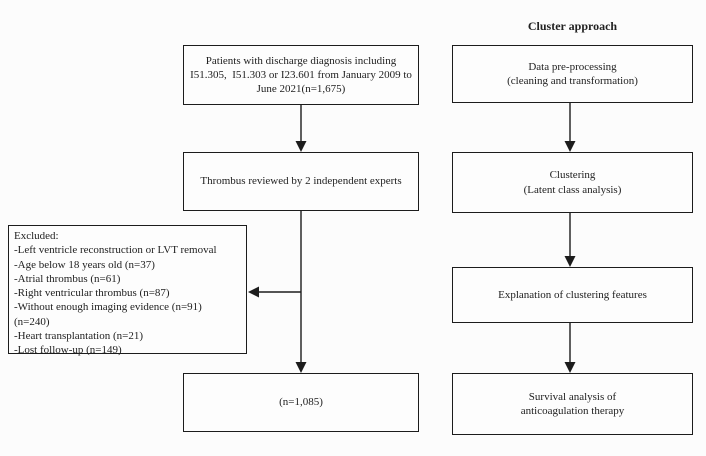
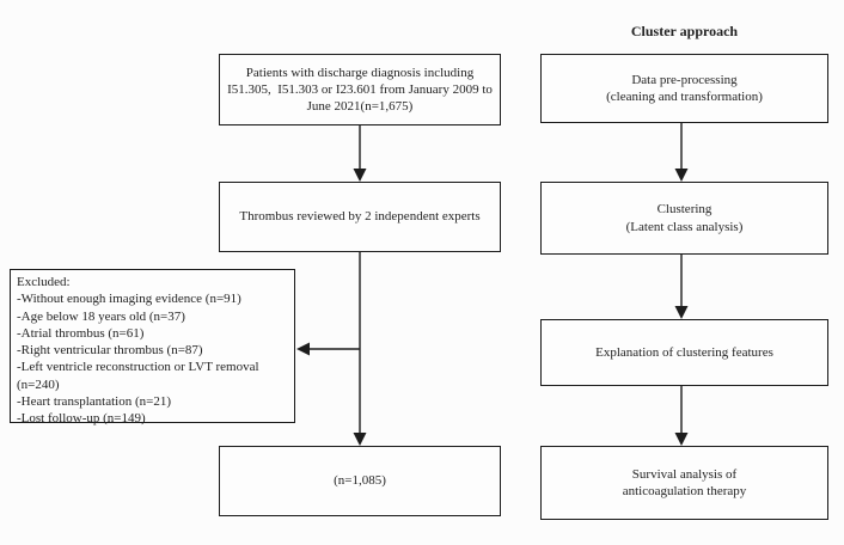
  Cluster approach
  Patients with discharge diagnosis including
  I51.305, I51.303 or I23.601 from January 2009 to
  June 2021(n=1,675)
  Thrombus reviewed by 2 independent experts
  Excluded:
- -Left ventricle reconstruction or LVT removal
+ -Without enough imaging evidence (n=91)
  -Age below 18 years old (n=37)
  -Atrial thrombus (n=61)
  -Right ventricular thrombus (n=87)
- -Without enough imaging evidence (n=91)
+ -Left ventricle reconstruction or LVT removal
  (n=240)
  -Heart transplantation (n=21)
  -Lost follow-up (n=149)
  (n=1,085)
  Data pre-processing
  (cleaning and transformation)
  Clustering
  (Latent class analysis)
  Explanation of clustering features
  Survival analysis of
  anticoagulation therapy
